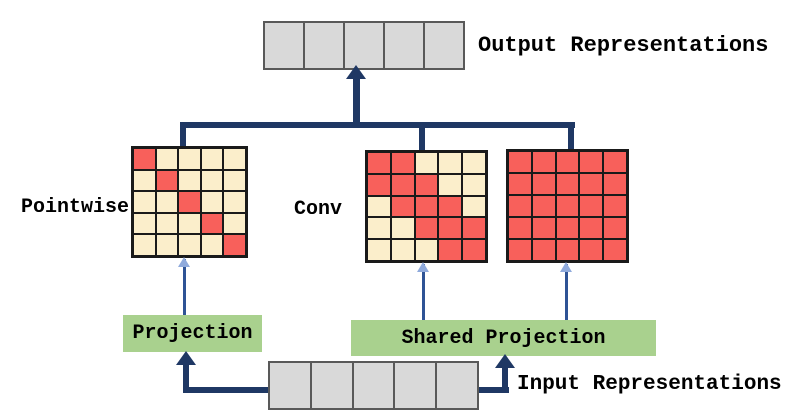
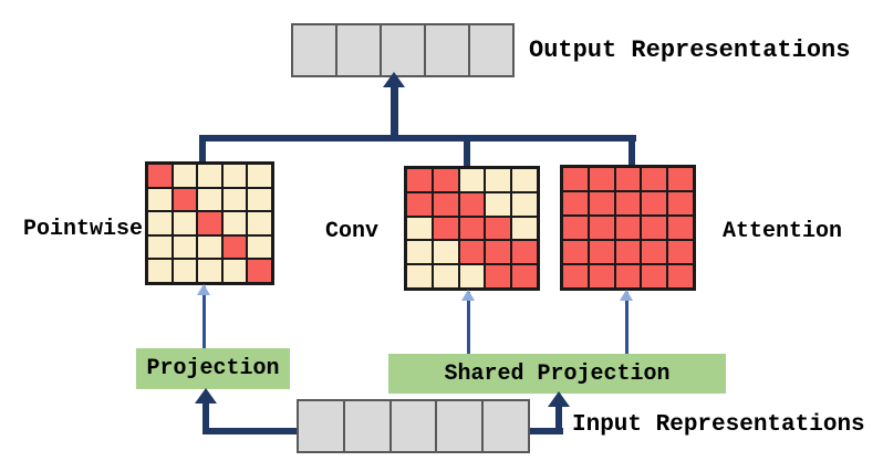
  Output Representations
  Pointwise
  Conv
+ Attention
  Projection
  Shared Projection
  Input Representations
